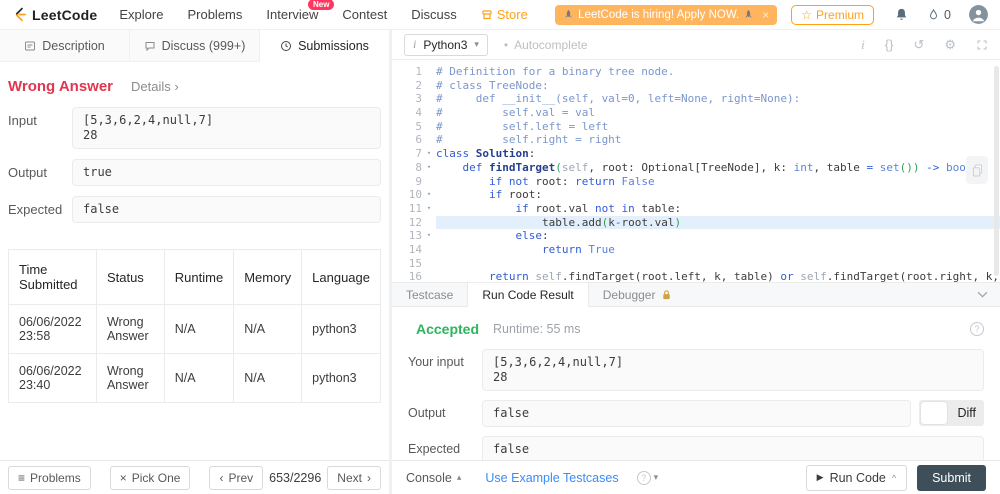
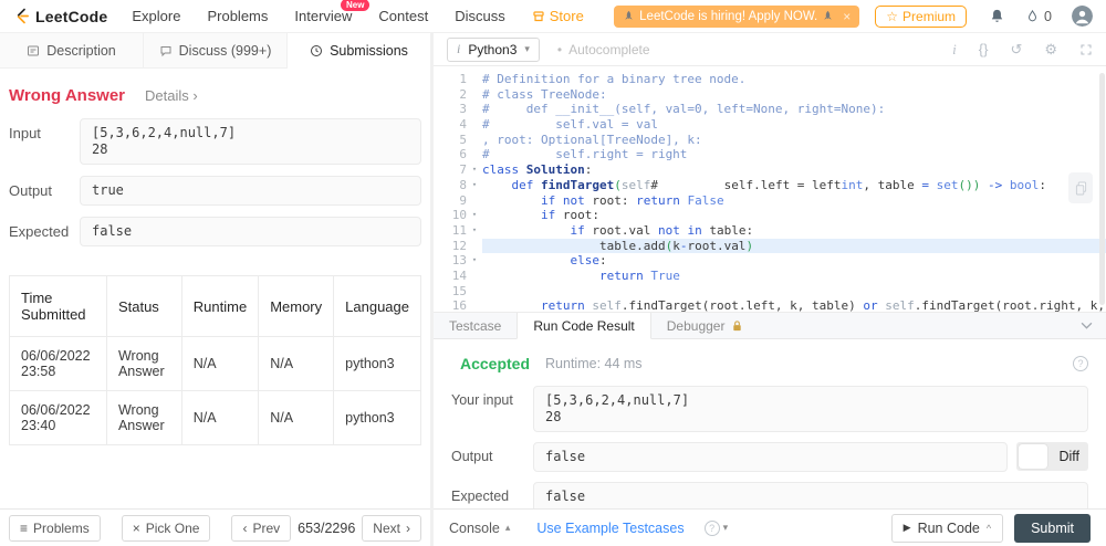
  LeetCode
  Explore
  Problems
  Interview
  New
  Contest
  Discuss
  Store
  LeetCode is hiring! Apply NOW.
  ×
  ☆
  Premium
  0
  Description
  Discuss (999+)
  Submissions
  Wrong Answer
  Details ›
  Input
  [5,3,6,2,4,null,7]
  28
  Output
  true
  Expected
  false
  Time Submitted	Status	Runtime	Memory	Language
  06/06/2022 23:58	Wrong Answer	N/A	N/A	python3
  06/06/2022 23:40	Wrong Answer	N/A	N/A	python3
  ≡
  Problems
  ×
  Pick One
  ‹
  Prev
  653/2296
  Next
  ›
  i
  Python3
  ▾
  •
  Autocomplete
  i
  {}
  ↺
  ⚙
  1
  # Definition for a binary tree node.
  2
  # class TreeNode:
  3
  # def __init__(self, val=0, left=None, right=None):
  4
  # self.val = val
  5
- # self.left = left
+ , root: Optional[TreeNode], k:
  6
  # self.right = right
  7
  ▾
  class Solution:
  8
  ▾
- def findTarget(self, root: Optional[TreeNode], k: int, table = set()) -> boo
+ def findTarget(self# self.left = leftint, table = set()) -> bool:
  9
  if not root: return False
  10
  ▾
  if root:
  11
  ▾
  if root.val not in table:
  12
  table.add(k-root.val)
  13
  ▾
  else:
  14
  return True
  15
  16
  return self.findTarget(root.left, k, table) or self.findTarget(root.right, k,
  Testcase
  Run Code Result
  Debugger
  Accepted
- Runtime: 55 ms
+ Runtime: 44 ms
  ?
  Your input
  [5,3,6,2,4,null,7]
  28
  Output
  false
  Diff
  Expected
  false
  Console
  ▴
  Use Example Testcases
  ?
  ▾
  ▶
  Run Code
  ^
  Submit
